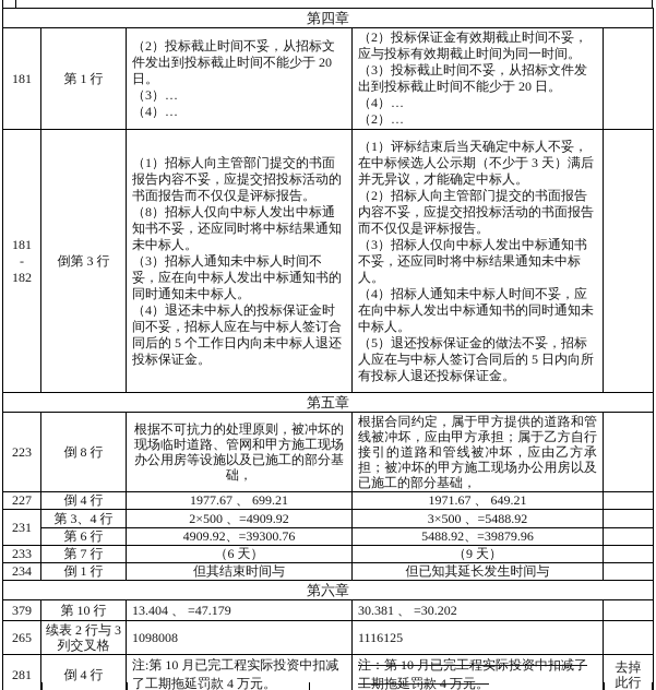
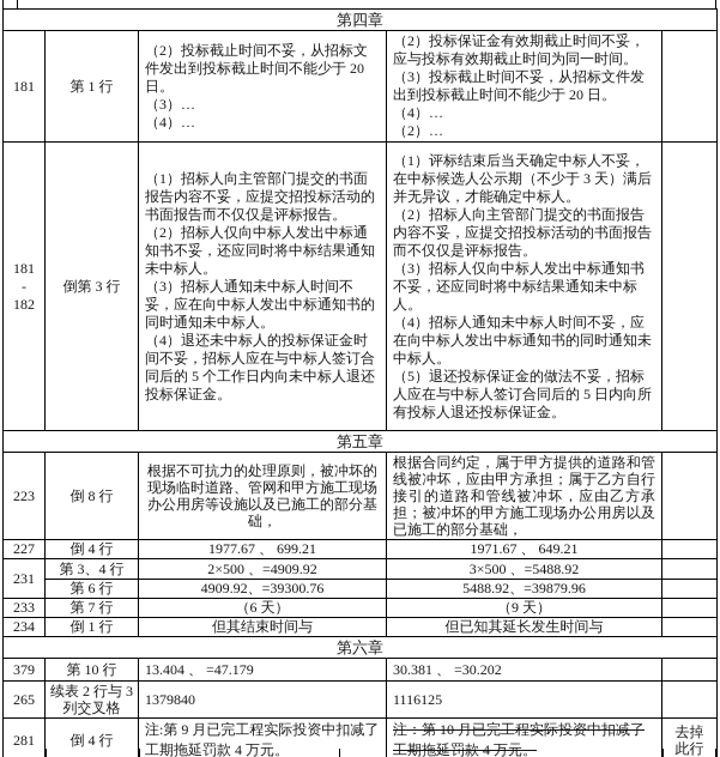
  第四章
  181	第 1 行	（2）投标截止时间不妥，从招标文件发出到投标截止时间不能少于 20 日。 （3）… （4）…	（2）投标保证金有效期截止时间不妥，应与投标有效期截止时间为同一时间。 （3）投标截止时间不妥，从招标文件发出到投标截止时间不能少于 20 日。 （4）… （2）…
- 181 - 182	倒第 3 行	（1）招标人向主管部门提交的书面报告内容不妥，应提交招投标活动的书面报告而不仅仅是评标报告。 （8）招标人仅向中标人发出中标通知书不妥，还应同时将中标结果通知未中标人。 （3）招标人通知未中标人时间不妥，应在向中标人发出中标通知书的同时通知未中标人。 （4）退还未中标人的投标保证金时间不妥，招标人应在与中标人签订合同后的 5 个工作日内向未中标人退还投标保证金。	（1）评标结束后当天确定中标人不妥，在中标候选人公示期（不少于 3 天）满后并无异议，才能确定中标人。 （2）招标人向主管部门提交的书面报告内容不妥，应提交招投标活动的书面报告而不仅仅是评标报告。 （3）招标人仅向中标人发出中标通知书不妥，还应同时将中标结果通知未中标人。 （4）招标人通知未中标人时间不妥，应在向中标人发出中标通知书的同时通知未中标人。 （5）退还投标保证金的做法不妥，招标人应在与中标人签订合同后的 5 日内向所有投标人退还投标保证金。
+ 181 - 182	倒第 3 行	（1）招标人向主管部门提交的书面报告内容不妥，应提交招投标活动的书面报告而不仅仅是评标报告。 （2）招标人仅向中标人发出中标通知书不妥，还应同时将中标结果通知未中标人。 （3）招标人通知未中标人时间不妥，应在向中标人发出中标通知书的同时通知未中标人。 （4）退还未中标人的投标保证金时间不妥，招标人应在与中标人签订合同后的 5 个工作日内向未中标人退还投标保证金。	（1）评标结束后当天确定中标人不妥，在中标候选人公示期（不少于 3 天）满后并无异议，才能确定中标人。 （2）招标人向主管部门提交的书面报告内容不妥，应提交招投标活动的书面报告而不仅仅是评标报告。 （3）招标人仅向中标人发出中标通知书不妥，还应同时将中标结果通知未中标人。 （4）招标人通知未中标人时间不妥，应在向中标人发出中标通知书的同时通知未中标人。 （5）退还投标保证金的做法不妥，招标人应在与中标人签订合同后的 5 日内向所有投标人退还投标保证金。
  第五章
  223	倒 8 行	根据不可抗力的处理原则，被冲坏的现场临时道路、管网和甲方施工现场办公用房等设施以及已施工的部分基础，	根据合同约定，属于甲方提供的道路和管线被冲坏，应由甲方承担；属于乙方自行接引的道路和管线被冲坏，应由乙方承担；被冲坏的甲方施工现场办公用房以及已施工的部分基础，
  227	倒 4 行	1977.67 、 699.21	1971.67 、 649.21
  231	第 3、4 行	2×500 、=4909.92	3×500 、=5488.92
  第 6 行	4909.92、=39300.76	5488.92、=39879.96
  233	第 7 行	（6 天）	（9 天）
  234	倒 1 行	但其结束时间与	但已知其延长发生时间与
  第六章
  379	第 10 行	13.404 、 =47.179	30.381 、 =30.202
- 265	续表 2 行与 3 列交叉格	1098008	1116125
+ 265	续表 2 行与 3 列交叉格	1379840	1116125
- 281	倒 4 行	注:第 10 月已完工程实际投资中扣减了工期拖延罚款 4 万元。	注：第 10 月已完工程实际投资中扣减了工期拖延罚款 4 万元。	去掉 此行
+ 281	倒 4 行	注:第 9 月已完工程实际投资中扣减了工期拖延罚款 4 万元。	注：第 10 月已完工程实际投资中扣减了工期拖延罚款 4 万元。	去掉 此行
